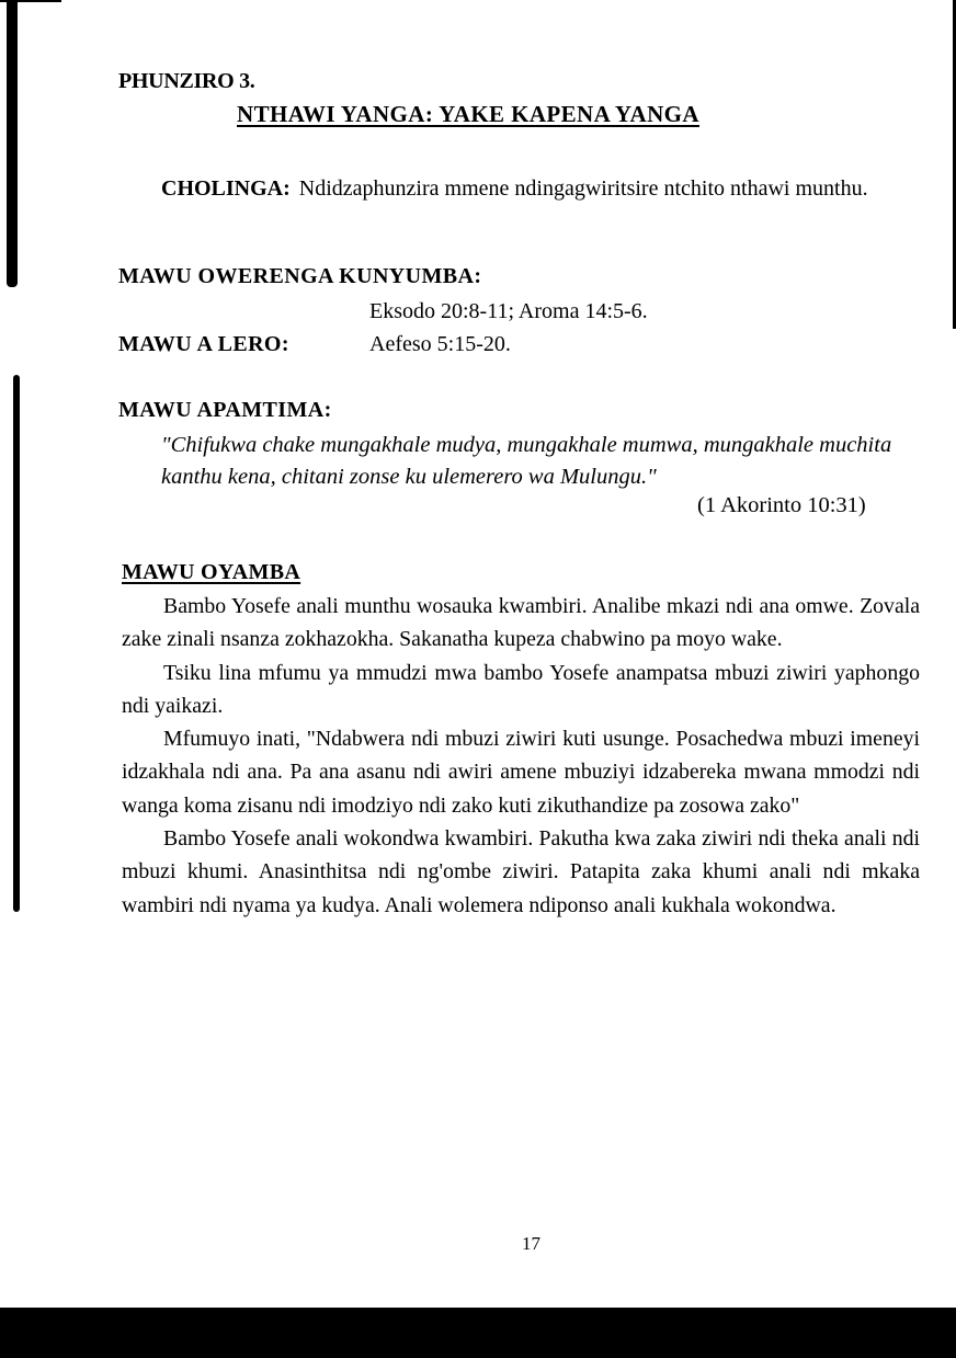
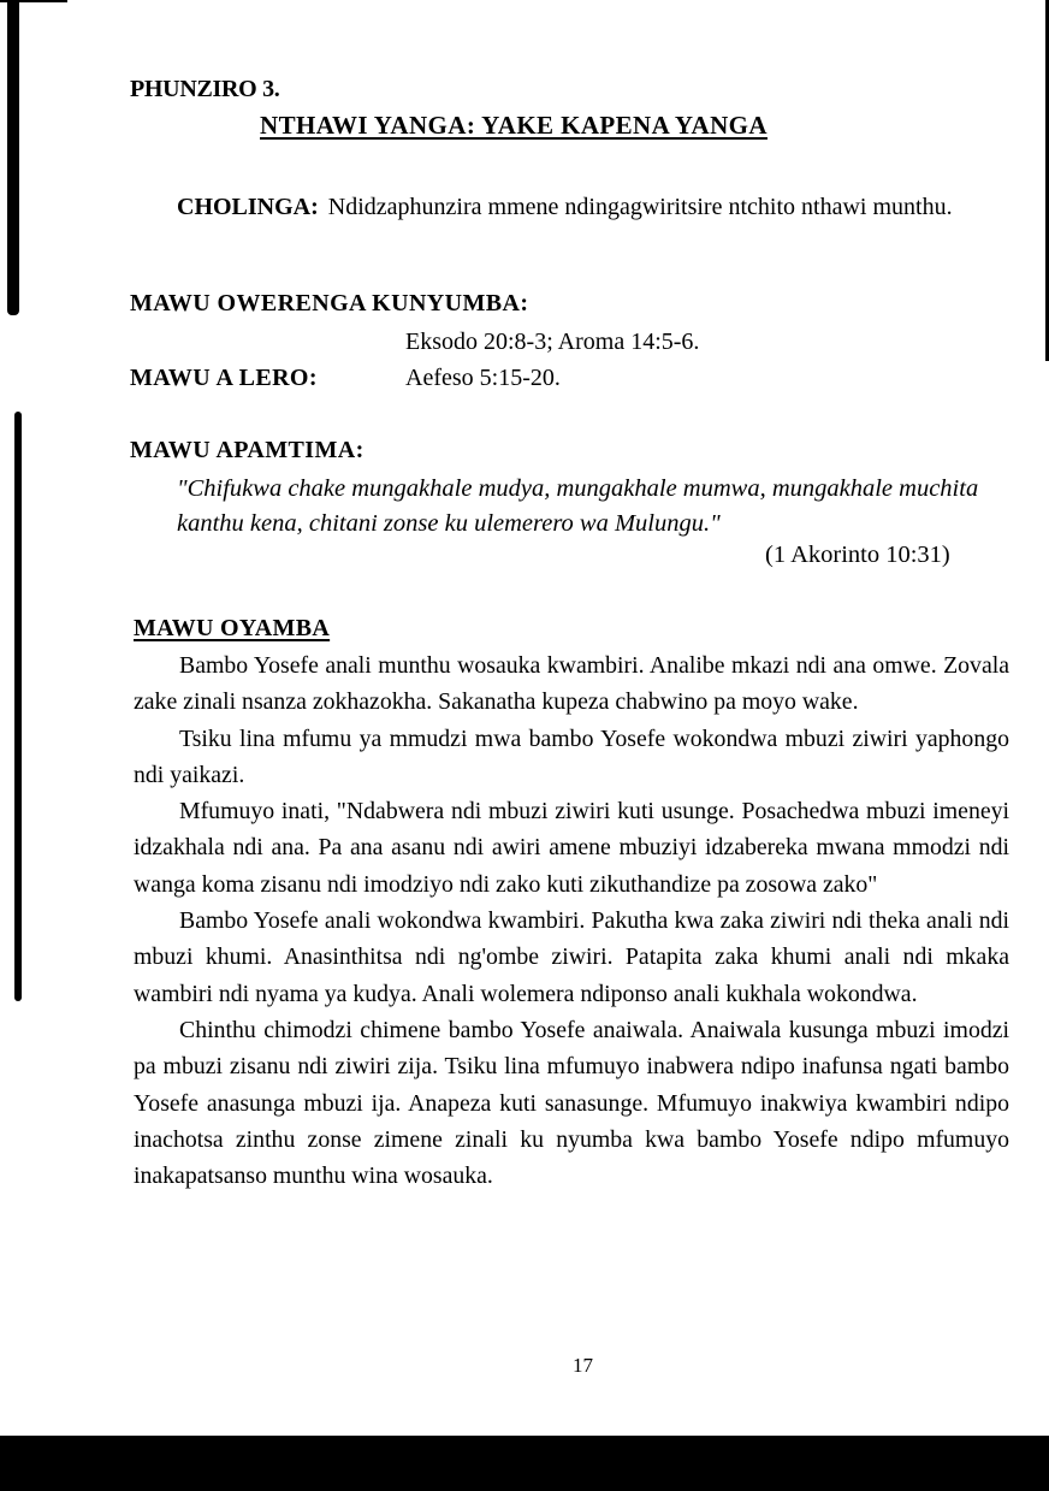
  PHUNZIRO 3.
  NTHAWI YANGA: YAKE KAPENA YANGA
  CHOLINGA: Ndidzaphunzira mmene ndingagwiritsire ntchito nthawi munthu.
  MAWU OWERENGA KUNYUMBA:
- Eksodo 20:8-11; Aroma 14:5-6.
+ Eksodo 20:8-3; Aroma 14:5-6.
  MAWU A LERO:
  Aefeso 5:15-20.
  MAWU APAMTIMA:
  "Chifukwa chake mungakhale mudya, mungakhale mumwa, mungakhale muchita kanthu kena, chitani zonse ku ulemerero wa Mulungu."
  (1 Akorinto 10:31)
  MAWU OYAMBA
  Bambo Yosefe anali munthu wosauka kwambiri. Analibe mkazi ndi ana omwe. Zovala zake zinali nsanza zokhazokha. Sakanatha kupeza chabwino pa moyo wake.
- Tsiku lina mfumu ya mmudzi mwa bambo Yosefe anampatsa mbuzi ziwiri yaphongo ndi yaikazi.
+ Tsiku lina mfumu ya mmudzi mwa bambo Yosefe wokondwa mbuzi ziwiri yaphongo ndi yaikazi.
  Mfumuyo inati, "Ndabwera ndi mbuzi ziwiri kuti usunge. Posachedwa mbuzi imeneyi idzakhala ndi ana. Pa ana asanu ndi awiri amene mbuziyi idzabereka mwana mmodzi ndi wanga koma zisanu ndi imodziyo ndi zako kuti zikuthandize pa zosowa zako"
  Bambo Yosefe anali wokondwa kwambiri. Pakutha kwa zaka ziwiri ndi theka anali ndi mbuzi khumi. Anasinthitsa ndi ng'ombe ziwiri. Patapita zaka khumi anali ndi mkaka wambiri ndi nyama ya kudya. Anali wolemera ndiponso anali kukhala wokondwa.
+ Chinthu chimodzi chimene bambo Yosefe anaiwala. Anaiwala kusunga mbuzi imodzi pa mbuzi zisanu ndi ziwiri zija. Tsiku lina mfumuyo inabwera ndipo inafunsa ngati bambo Yosefe anasunga mbuzi ija. Anapeza kuti sanasunge. Mfumuyo inakwiya kwambiri ndipo inachotsa zinthu zonse zimene zinali ku nyumba kwa bambo Yosefe ndipo mfumuyo inakapatsanso munthu wina wosauka.
  17
